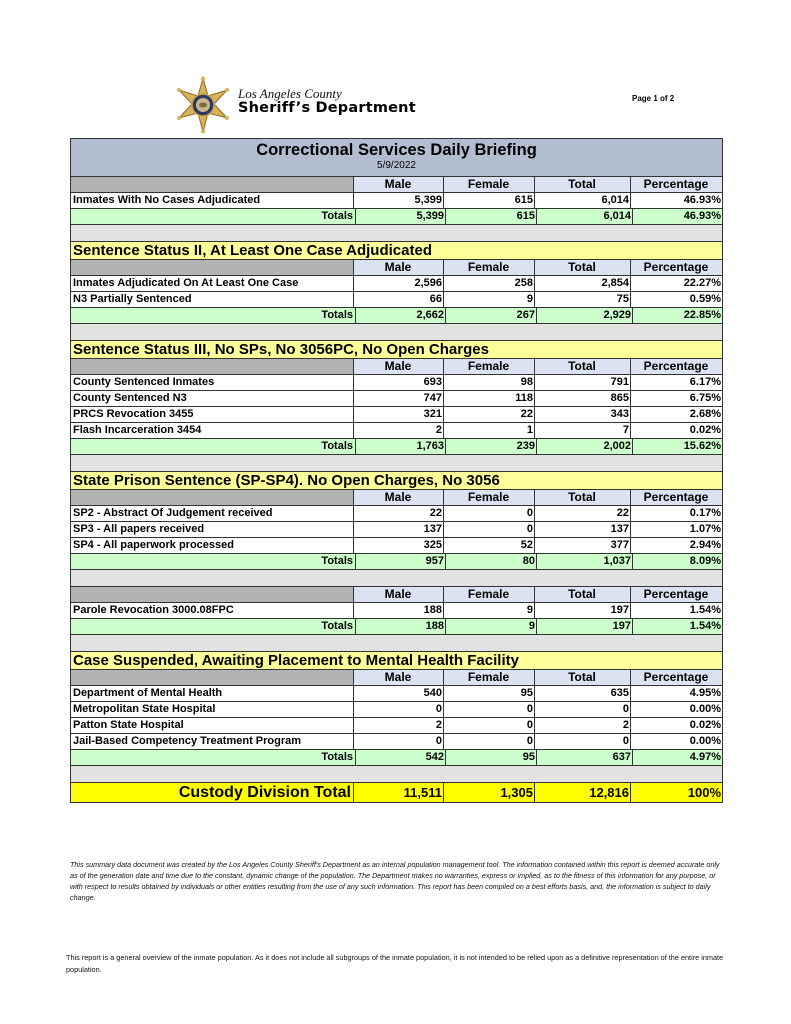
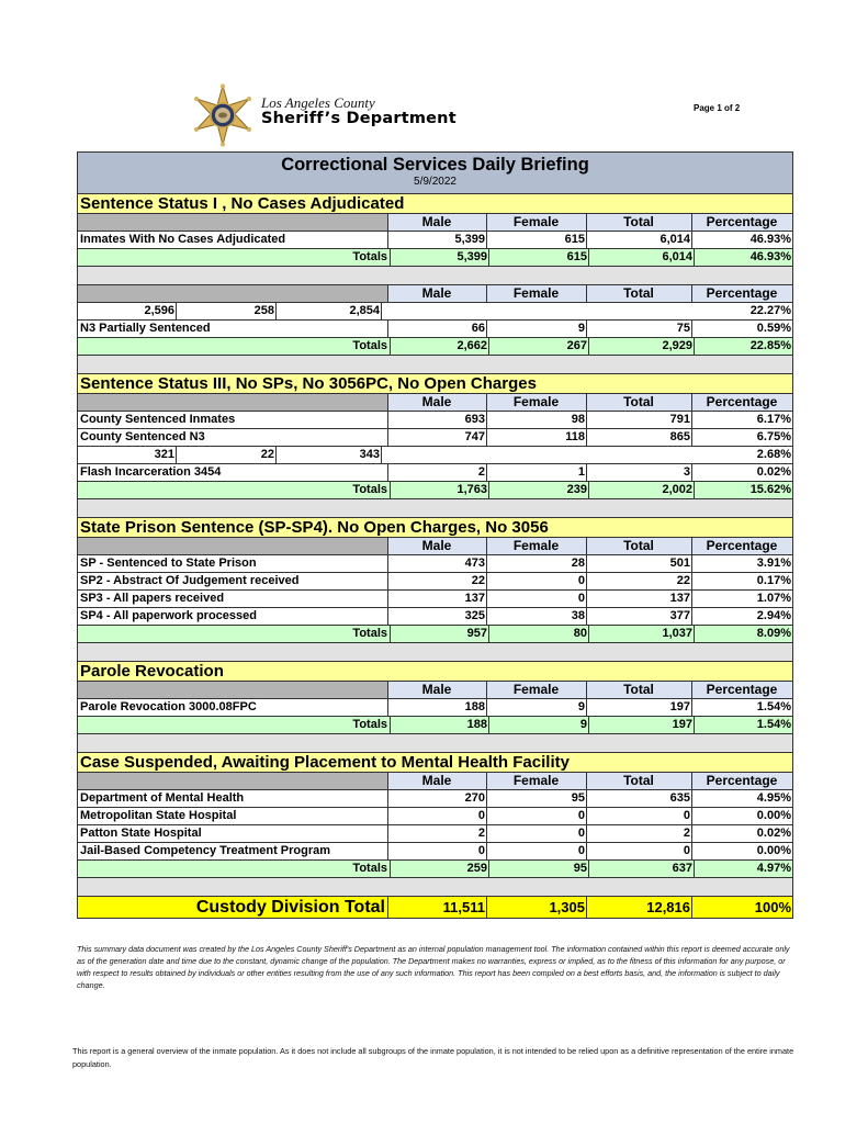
  Los Angeles County
  Sheriff’s Department
  Page 1 of 2
  Correctional Services Daily Briefing
  5/9/2022
+ Sentence Status I , No Cases Adjudicated
  Male
  Female
  Total
  Percentage
  Inmates With No Cases Adjudicated
  5,399
  615
  6,014
  46.93%
  Totals
  5,399
  615
  6,014
  46.93%
- Sentence Status II, At Least One Case Adjudicated
  Male
  Female
  Total
  Percentage
- Inmates Adjudicated On At Least One Case
  2,596
  258
  2,854
  22.27%
  N3 Partially Sentenced
  66
  9
  75
  0.59%
  Totals
  2,662
  267
  2,929
  22.85%
  Sentence Status III, No SPs, No 3056PC, No Open Charges
  Male
  Female
  Total
  Percentage
  County Sentenced Inmates
  693
  98
  791
  6.17%
  County Sentenced N3
  747
  118
  865
  6.75%
- PRCS Revocation 3455
  321
  22
  343
  2.68%
  Flash Incarceration 3454
  2
  1
- 7
+ 3
  0.02%
  Totals
  1,763
  239
  2,002
  15.62%
  State Prison Sentence (SP-SP4). No Open Charges, No 3056
  Male
  Female
  Total
  Percentage
+ SP - Sentenced to State Prison
+ 473
+ 28
+ 501
+ 3.91%
  SP2 - Abstract Of Judgement received
  22
  0
  22
  0.17%
  SP3 - All papers received
  137
  0
  137
  1.07%
  SP4 - All paperwork processed
  325
- 52
+ 38
  377
  2.94%
  Totals
  957
  80
  1,037
  8.09%
+ Parole Revocation
  Male
  Female
  Total
  Percentage
  Parole Revocation 3000.08FPC
  188
  9
  197
  1.54%
  Totals
  188
  9
  197
  1.54%
  Case Suspended, Awaiting Placement to Mental Health Facility
  Male
  Female
  Total
  Percentage
  Department of Mental Health
- 540
+ 270
  95
  635
  4.95%
  Metropolitan State Hospital
  0
  0
  0
  0.00%
  Patton State Hospital
  2
  0
  2
  0.02%
  Jail-Based Competency Treatment Program
  0
  0
  0
  0.00%
  Totals
- 542
+ 259
  95
  637
  4.97%
  Custody Division Total
  11,511
  1,305
  12,816
  100%
  This summary data document was created by the Los Angeles County Sheriff's Department as an internal population management tool. The information contained within this report is deemed accurate only as of the generation date and time due to the constant, dynamic change of the population. The Department makes no warranties, express or implied, as to the fitness of this information for any purpose, or with respect to results obtained by individuals or other entities resulting from the use of any such information. This report has been compiled on a best efforts basis, and, the information is subject to daily change.
  This report is a general overview of the inmate population. As it does not include all subgroups of the inmate population, it is not intended to be relied upon as a definitive representation of the entire inmate population.
